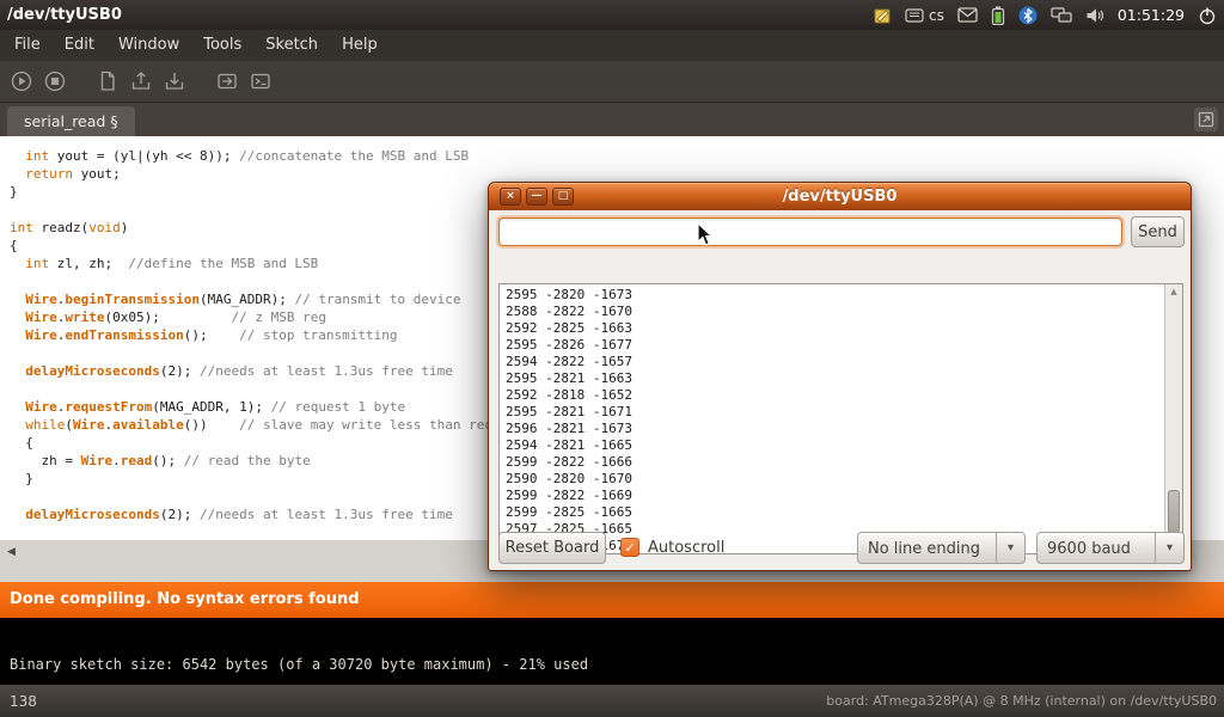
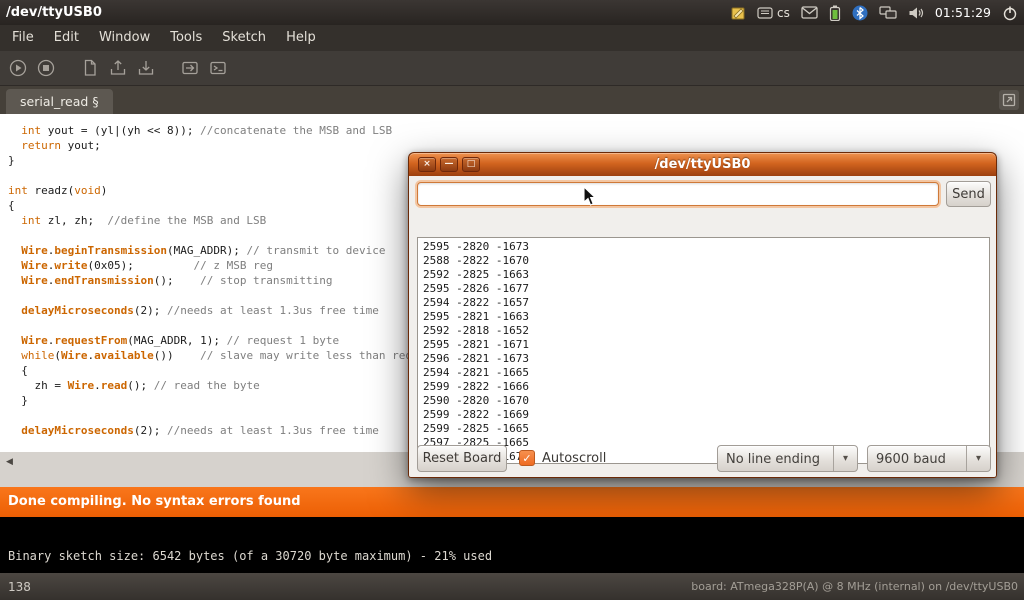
  /dev/ttyUSB0
  cs
  01:51:29
  File
  Edit
  Window
  Tools
  Sketch
  Help
  serial_read §
  int yout = (yl|(yh << 8)); //concatenate the MSB and LSB
  return yout;
  }
  int readz(void)
  {
  int zl, zh; //define the MSB and LSB
  Wire.beginTransmission(MAG_ADDR); // transmit to device
  Wire.write(0x05); // z MSB reg
  Wire.endTransmission(); // stop transmitting
  delayMicroseconds(2); //needs at least 1.3us free time
  Wire.requestFrom(MAG_ADDR, 1); // request 1 byte
  while(Wire.available()) // slave may write less than re
  {
  zh = Wire.read(); // read the byte
  }
  delayMicroseconds(2); //needs at least 1.3us free time
  ◀
  Done compiling. No syntax errors found
  Binary sketch size: 6542 bytes (of a 30720 byte maximum) - 21% used
  138
  board: ATmega328P(A) @ 8 MHz (internal) on /dev/ttyUSB0
  ×
  —
  □
  /dev/ttyUSB0
  Send
  2595 -2820 -1673
  2588 -2822 -1670
  2592 -2825 -1663
  2595 -2826 -1677
  2594 -2822 -1657
  2595 -2821 -1663
  2592 -2818 -1652
  2595 -2821 -1671
  2596 -2821 -1673
  2594 -2821 -1665
  2599 -2822 -1666
  2590 -2820 -1670
  2599 -2822 -1669
  2599 -2825 -1665
  2597 -2825 -1665
- ▲
  Reset Board
  ✓
  Autoscroll
  No line ending
  ▾
  9600 baud
  ▾
